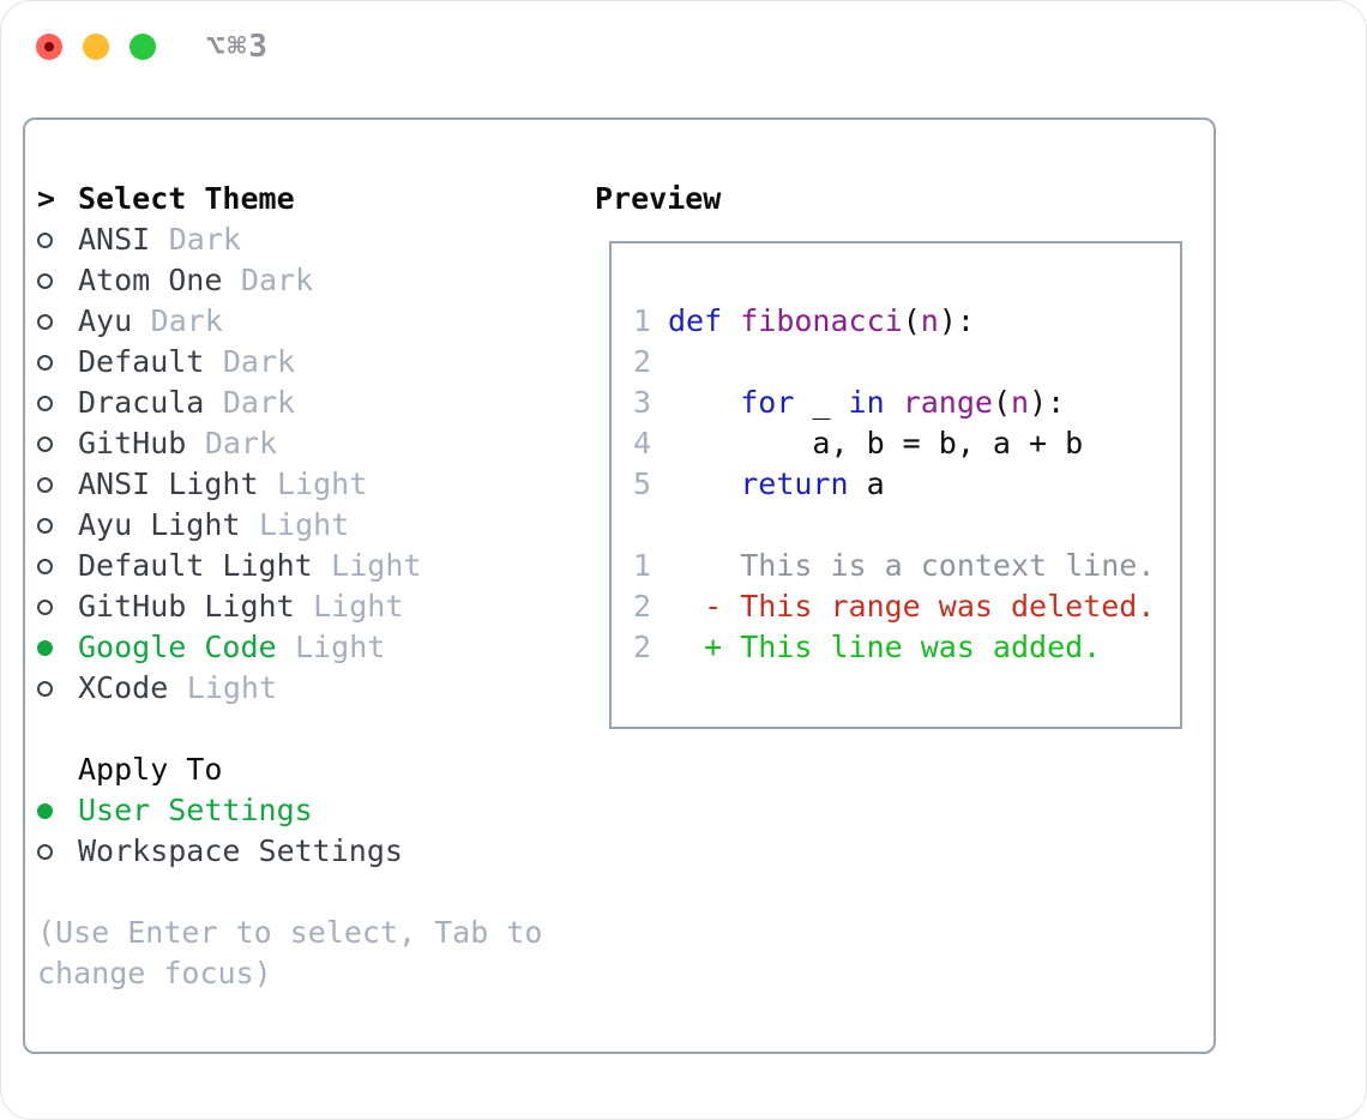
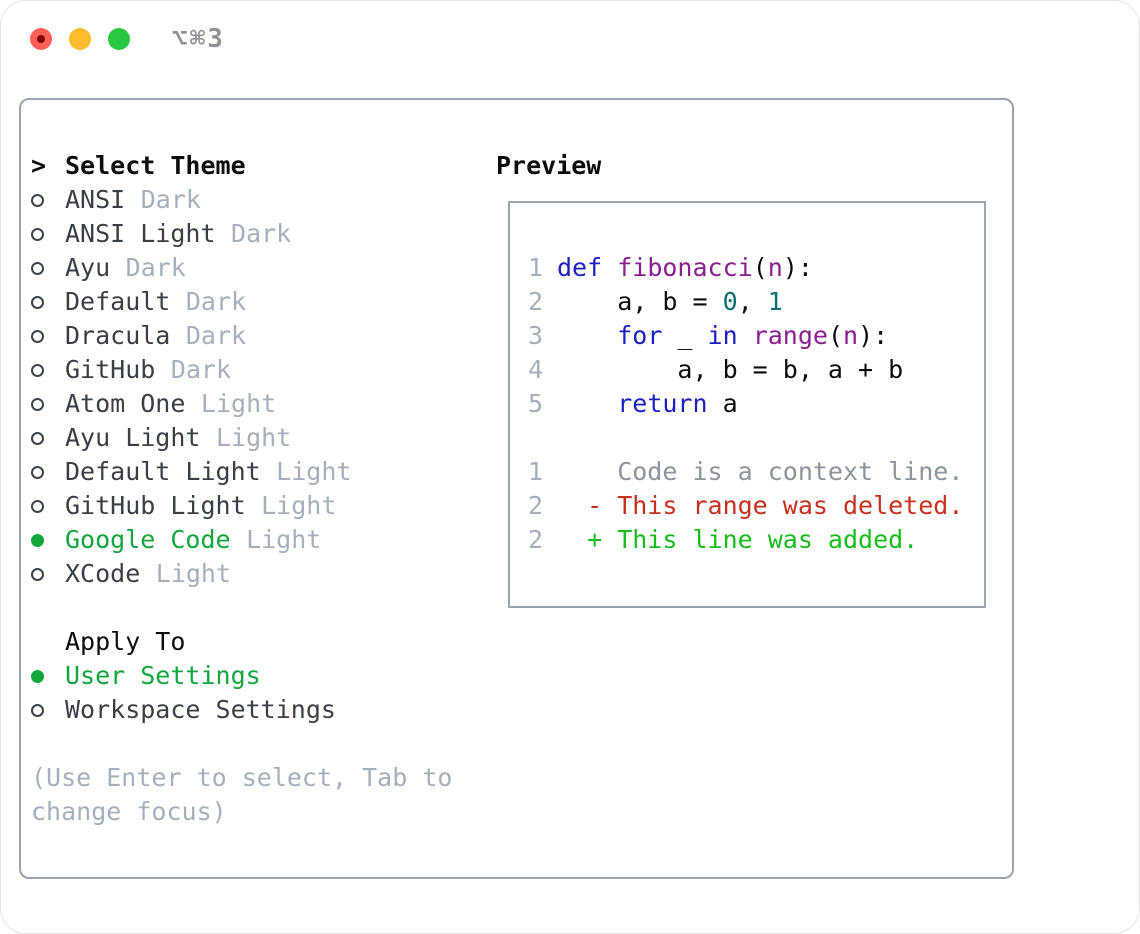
  ⌥⌘3
  >
  Select Theme
  ANSI
  Dark
- Atom One
+ ANSI Light
  Dark
  Ayu
  Dark
  Default
  Dark
  Dracula
  Dark
  GitHub
  Dark
- ANSI Light
+ Atom One
  Light
  Ayu Light
  Light
  Default Light
  Light
  GitHub Light
  Light
  Google Code
  Light
  XCode
  Light
  Apply To
  User Settings
  Workspace Settings
  (Use Enter to select, Tab to
  change focus)
  Preview
  1
  def fibonacci(n):
  2
+ a, b = 0, 1
  3
  for _ in range(n):
  4
  a, b = b, a + b
  5
  return a
  1
- This is a context line.
+ Code is a context line.
  2
  - This range was deleted.
  2
  + This line was added.
